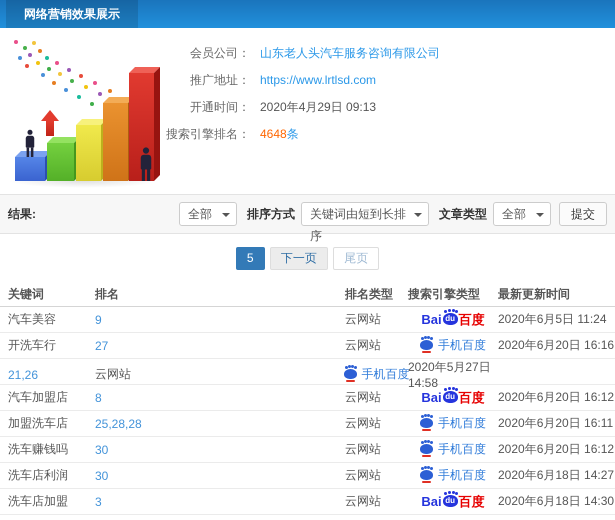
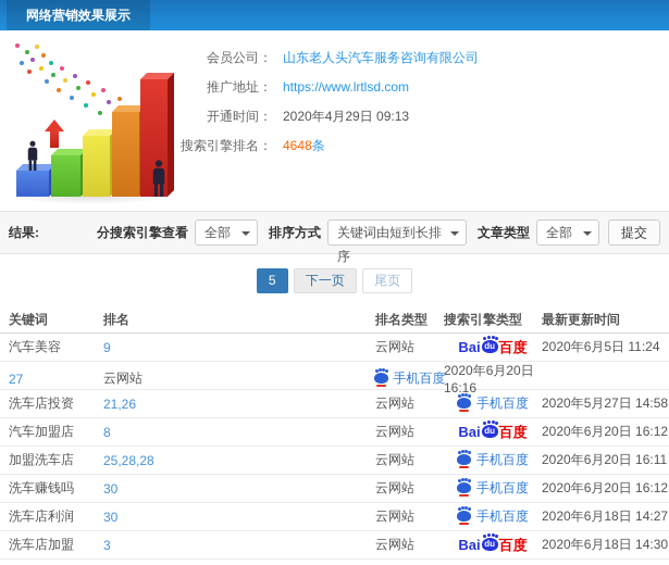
  网络营销效果展示
  会员公司：
  山东老人头汽车服务咨询有限公司
  推广地址：
  https://www.lrtlsd.com
  开通时间：
  2020年4月29日 09:13
  搜索引擎排名：
  4648条
  结果:
+ 分搜索引擎查看
  全部
  排序方式
  关键词由短到长排序
  文章类型
  全部
  提交
  5 下一页 尾页
  关键词
  排名
  排名类型
  搜索引擎类型
  最新更新时间
  汽车美容
  9
  云网站
  Bai
  du
  百度
  2020年6月5日 11:24
- 开洗车行
  27
  云网站
  手机百度
  2020年6月20日 16:16
+ 洗车店投资
  21,26
  云网站
  手机百度
  2020年5月27日 14:58
  汽车加盟店
  8
  云网站
  Bai
  du
  百度
  2020年6月20日 16:12
  加盟洗车店
  25,28,28
  云网站
  手机百度
  2020年6月20日 16:11
  洗车赚钱吗
  30
  云网站
  手机百度
  2020年6月20日 16:12
  洗车店利润
  30
  云网站
  手机百度
  2020年6月18日 14:27
  洗车店加盟
  3
  云网站
  Bai
  du
  百度
  2020年6月18日 14:30
